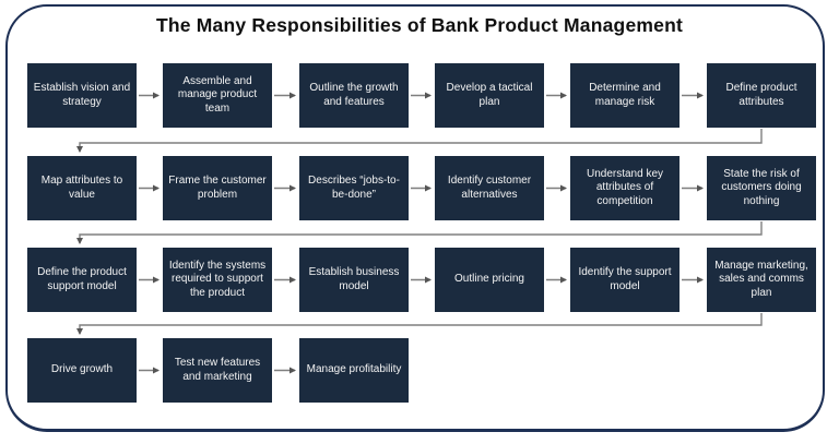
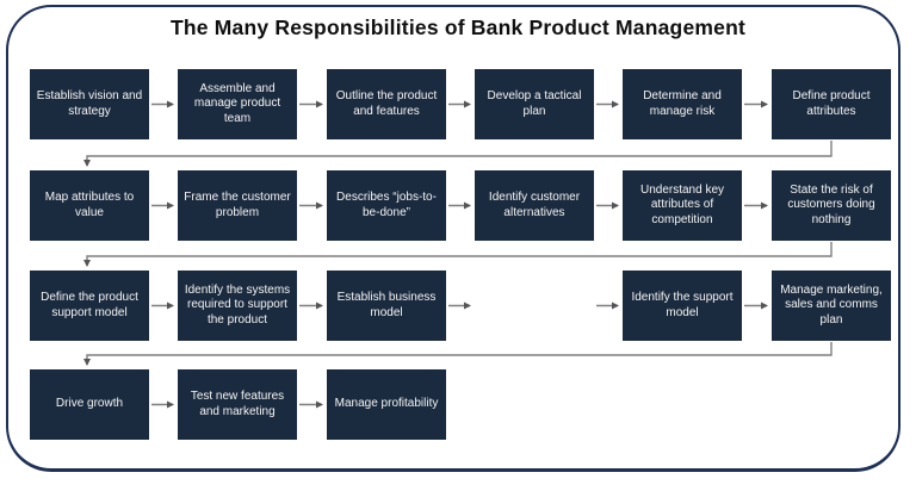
  The Many Responsibilities of Bank Product Management
  Establish vision and strategy
  Assemble and manage product team
- Outline the growth and features
+ Outline the product and features
  Develop a tactical plan
  Determine and manage risk
  Define product attributes
  Map attributes to value
  Frame the customer problem
  Describes “jobs-to-be-done”
  Identify customer alternatives
  Understand key attributes of competition
  State the risk of customers doing nothing
  Define the product support model
  Identify the systems required to support the product
  Establish business model
- Outline pricing
  Identify the support model
  Manage marketing, sales and comms plan
  Drive growth
  Test new features and marketing
  Manage profitability
